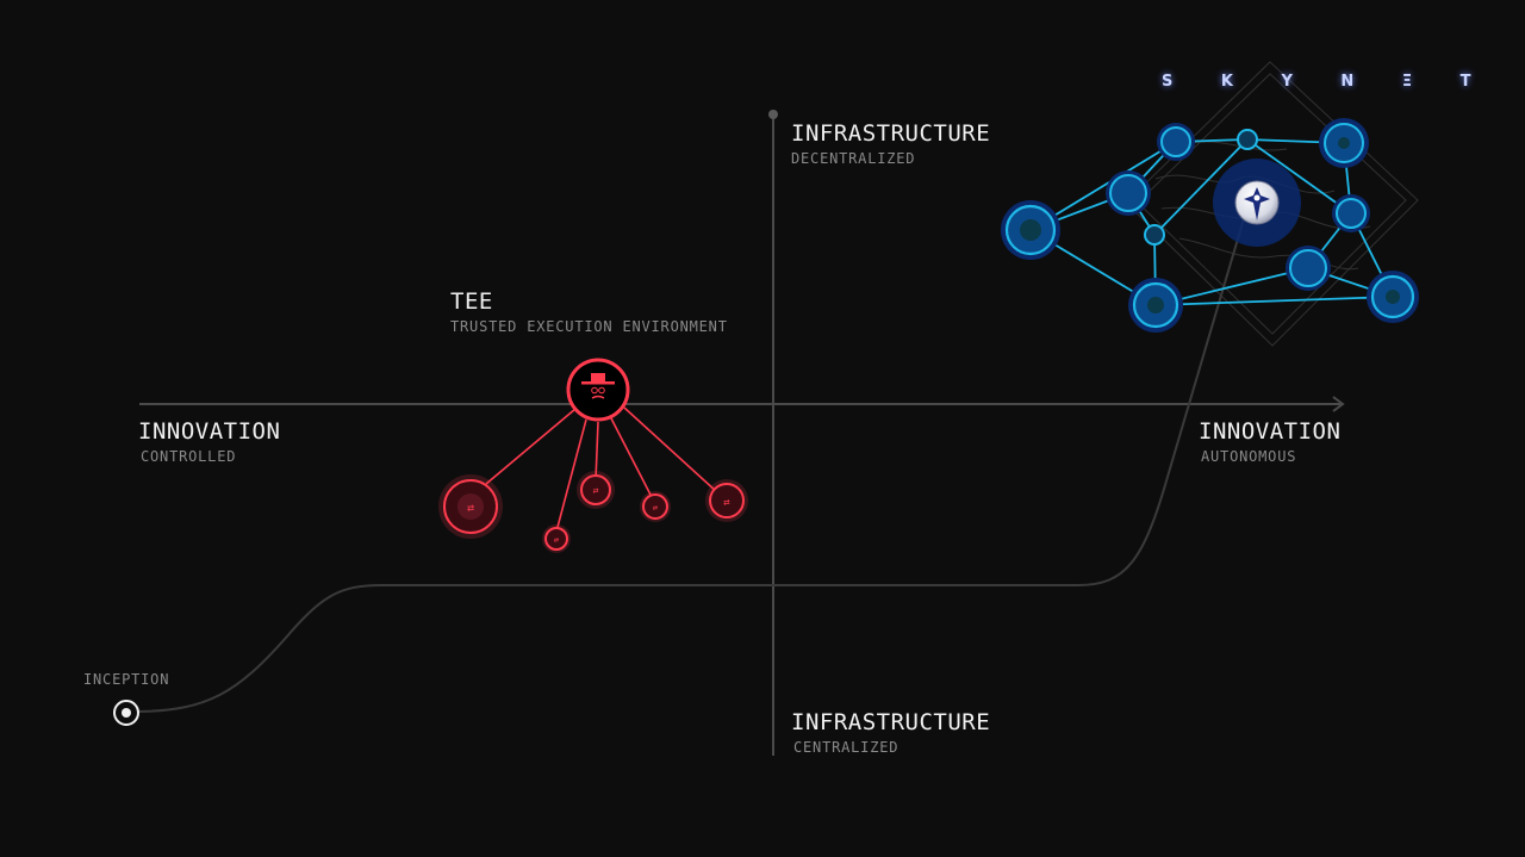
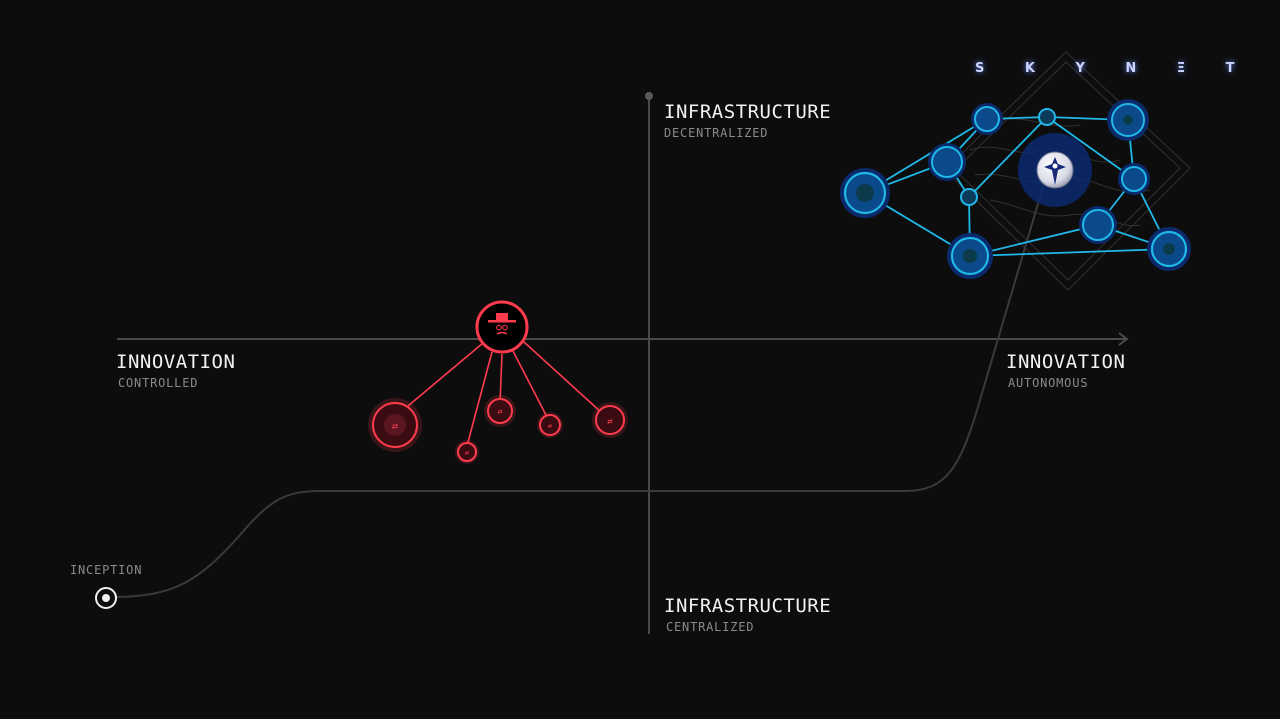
  ⇄
  ⇄
  ⇄
  ⇄
  ⇄
  S K Y N Ξ T
- TEE
- TRUSTED EXECUTION ENVIRONMENT
  INNOVATION
  CONTROLLED
  INNOVATION
  AUTONOMOUS
  INFRASTRUCTURE
  DECENTRALIZED
  INFRASTRUCTURE
  CENTRALIZED
  INCEPTION
